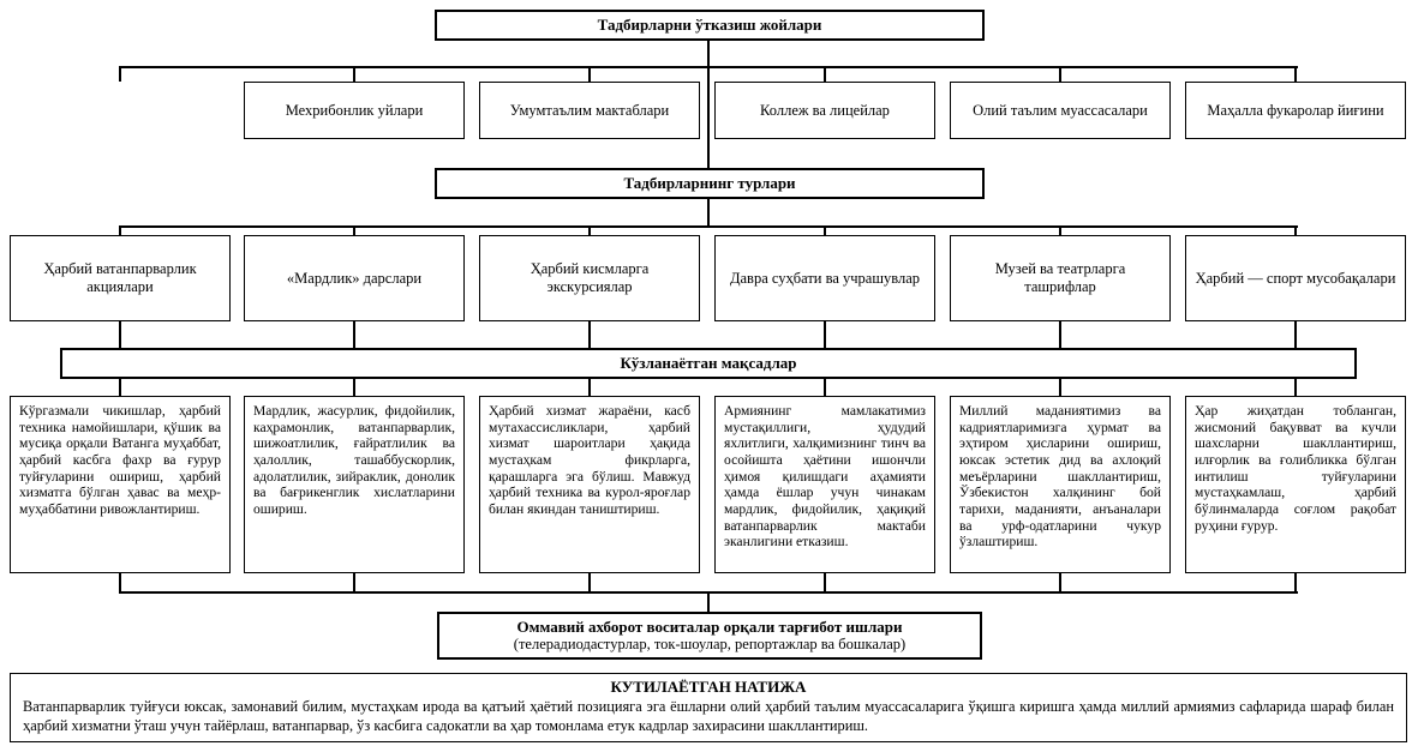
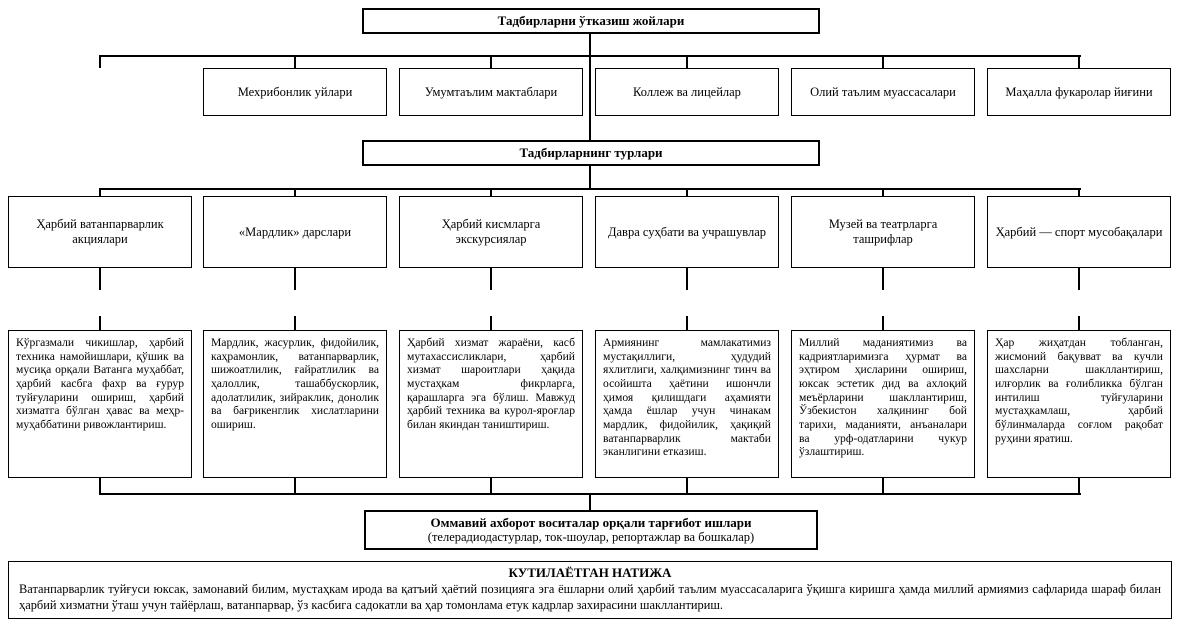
  Тадбирларни ўтказиш жойлари
  Мехрибонлик уйлари
  Умумтаълим мактаблари
  Коллеж ва лицейлар
  Олий таълим муассасалари
  Маҳалла фукаролар йиғини
  Тадбирларнинг турлари
  Ҳарбий ватанпарварлик акциялари
  «Мардлик» дарслари
  Ҳарбий кисмларга экскурсиялар
  Давра суҳбати ва учрашувлар
  Музей ва театрларга ташрифлар
  Ҳарбий — спорт мусобақалари
- Кўзланаётган мақсадлар
  Кўргазмали чикишлар, ҳарбий техника намойишлари, қўшик ва мусиқа орқали Ватанга муҳаббат, ҳарбий касбга фахр ва ғурур туйғуларини ошириш, ҳарбий хизматга бўлган ҳавас ва меҳр-муҳаббатини ривожлантириш.
  Мардлик, жасурлик, фидойилик, каҳрамонлик, ватанпарварлик, шижоатлилик, ғайратлилик ва ҳалоллик, ташаббускорлик, адолатлилик, зийраклик, донолик ва бағрикенглик хислатларини ошириш.
  Ҳарбий хизмат жараёни, касб мутахассисликлари, ҳарбий хизмат шароитлари ҳақида мустаҳкам фикрларга, қарашларга эга бўлиш. Мавжуд ҳарбий техника ва курол-яроғлар билан якиндан таништириш.
  Армиянинг мамлакатимиз мустақиллиги, ҳудудий яхлитлиги, халқимизнинг тинч ва осойишта ҳаётини ишончли ҳимоя қилишдаги аҳамияти ҳамда ёшлар учун чинакам мардлик, фидойилик, ҳақиқий ватанпарварлик мактаби эканлигини етказиш.
  Миллий маданиятимиз ва кадриятларимизга ҳурмат ва эҳтиром ҳисларини ошириш, юксак эстетик дид ва ахлоқий меъёрларини шакллантириш, Ўзбекистон халқининг бой тарихи, маданияти, анъаналари ва урф-одатларини чукур ўзлаштириш.
- Ҳар жиҳатдан тобланган, жисмоний бақувват ва кучли шахсларни шакллантириш, илғорлик ва ғолибликка бўлган интилиш туйғуларини мустаҳкамлаш, ҳарбий бўлинмаларда соғлом рақобат руҳини ғурур.
+ Ҳар жиҳатдан тобланган, жисмоний бақувват ва кучли шахсларни шакллантириш, илғорлик ва ғолибликка бўлган интилиш туйғуларини мустаҳкамлаш, ҳарбий бўлинмаларда соғлом рақобат руҳини яратиш.
  Оммавий ахборот воситалар орқали тарғибот ишлари
  (телерадиодастурлар, ток-шоулар, репортажлар ва бошкалар)
  КУТИЛАЁТГАН НАТИЖА
  Ватанпарварлик туйғуси юксак, замонавий билим, мустаҳкам ирода ва қатъий ҳаётий позицияга эга ёшларни олий ҳарбий таълим муассасаларига ўқишга киришга ҳамда миллий армиямиз сафларида шараф билан ҳарбий хизматни ўташ учун тайёрлаш, ватанпарвар, ўз касбига садокатли ва ҳар томонлама етук кадрлар захирасини шакллантириш.
